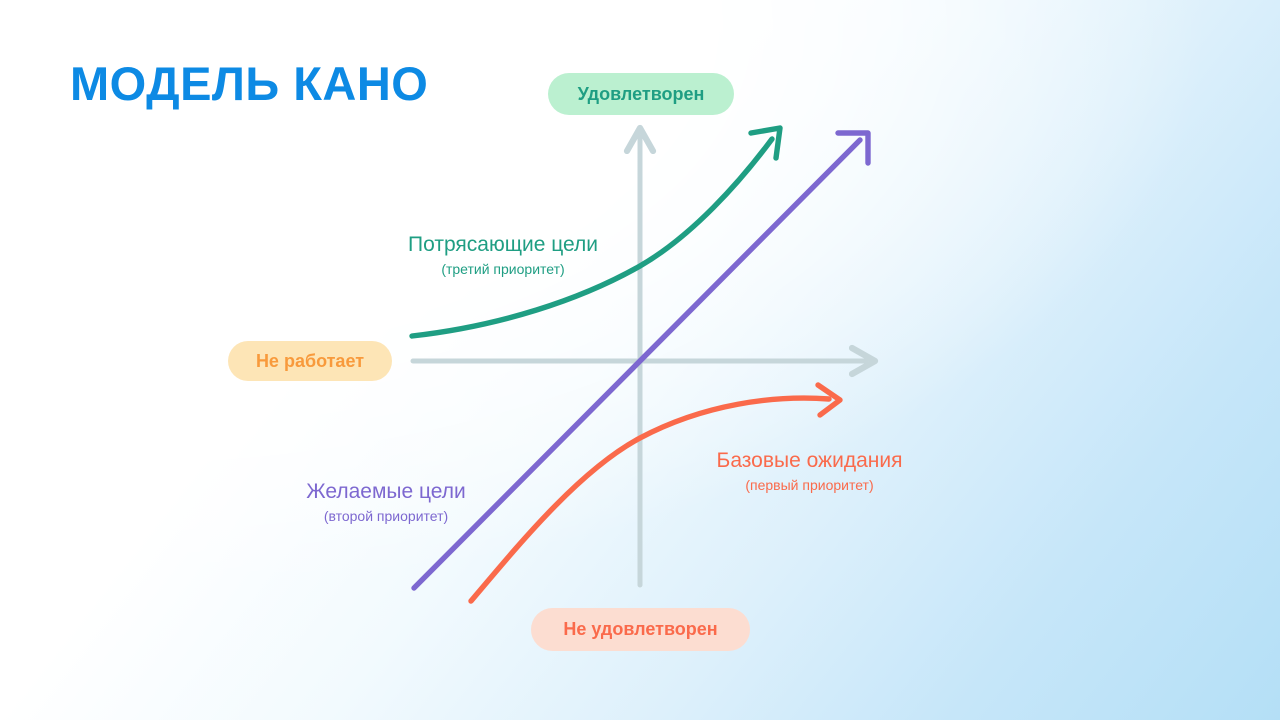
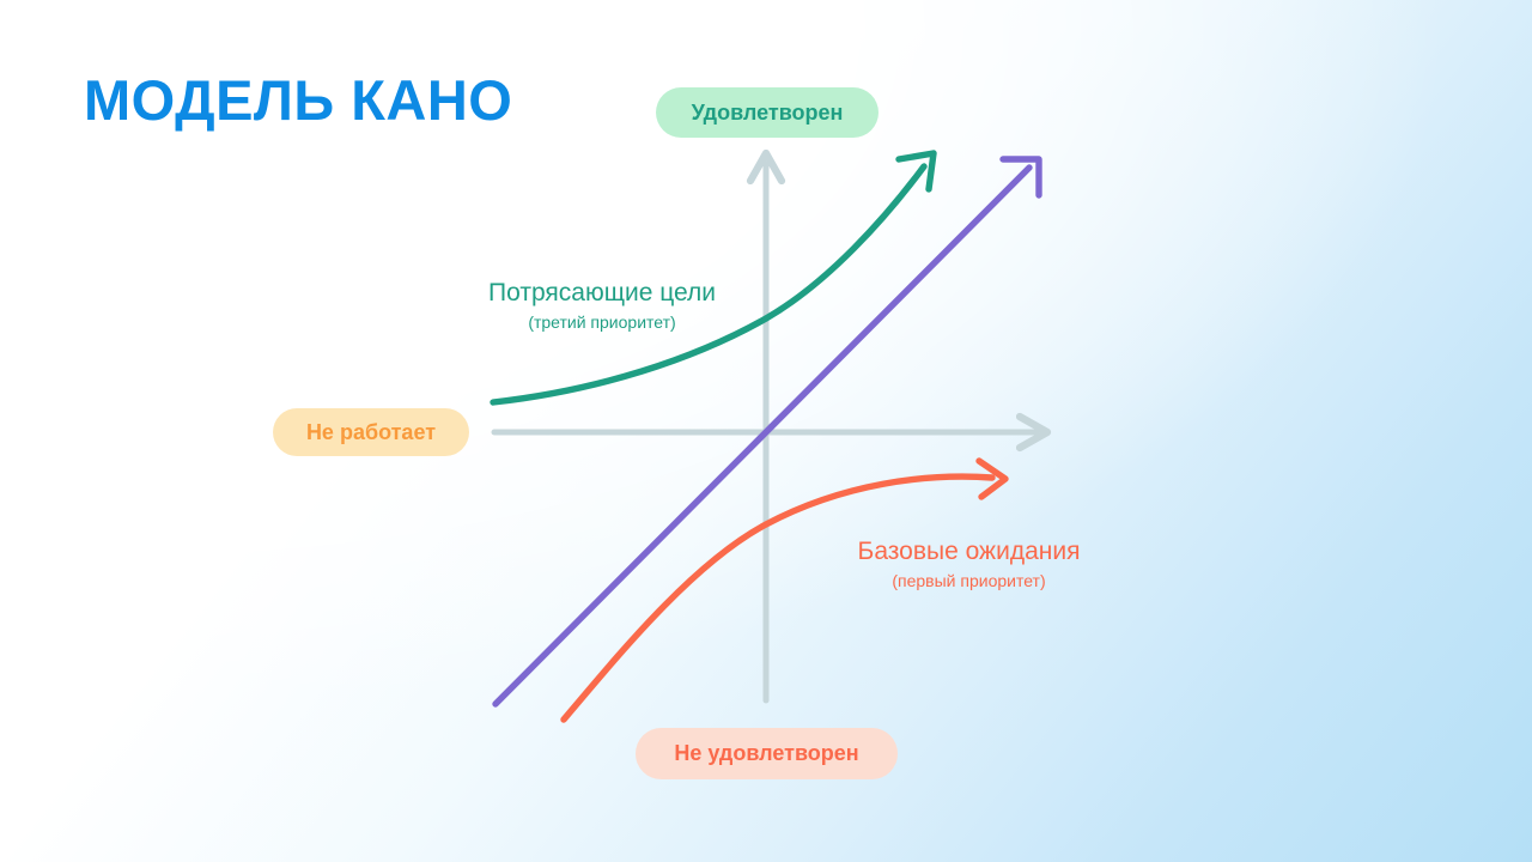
  МОДЕЛЬ КАНО
  Удовлетворен
  Не работает
  Не удовлетворен
  Потрясающие цели
  (третий приоритет)
- Желаемые цели
- (второй приоритет)
  Базовые ожидания
  (первый приоритет)
